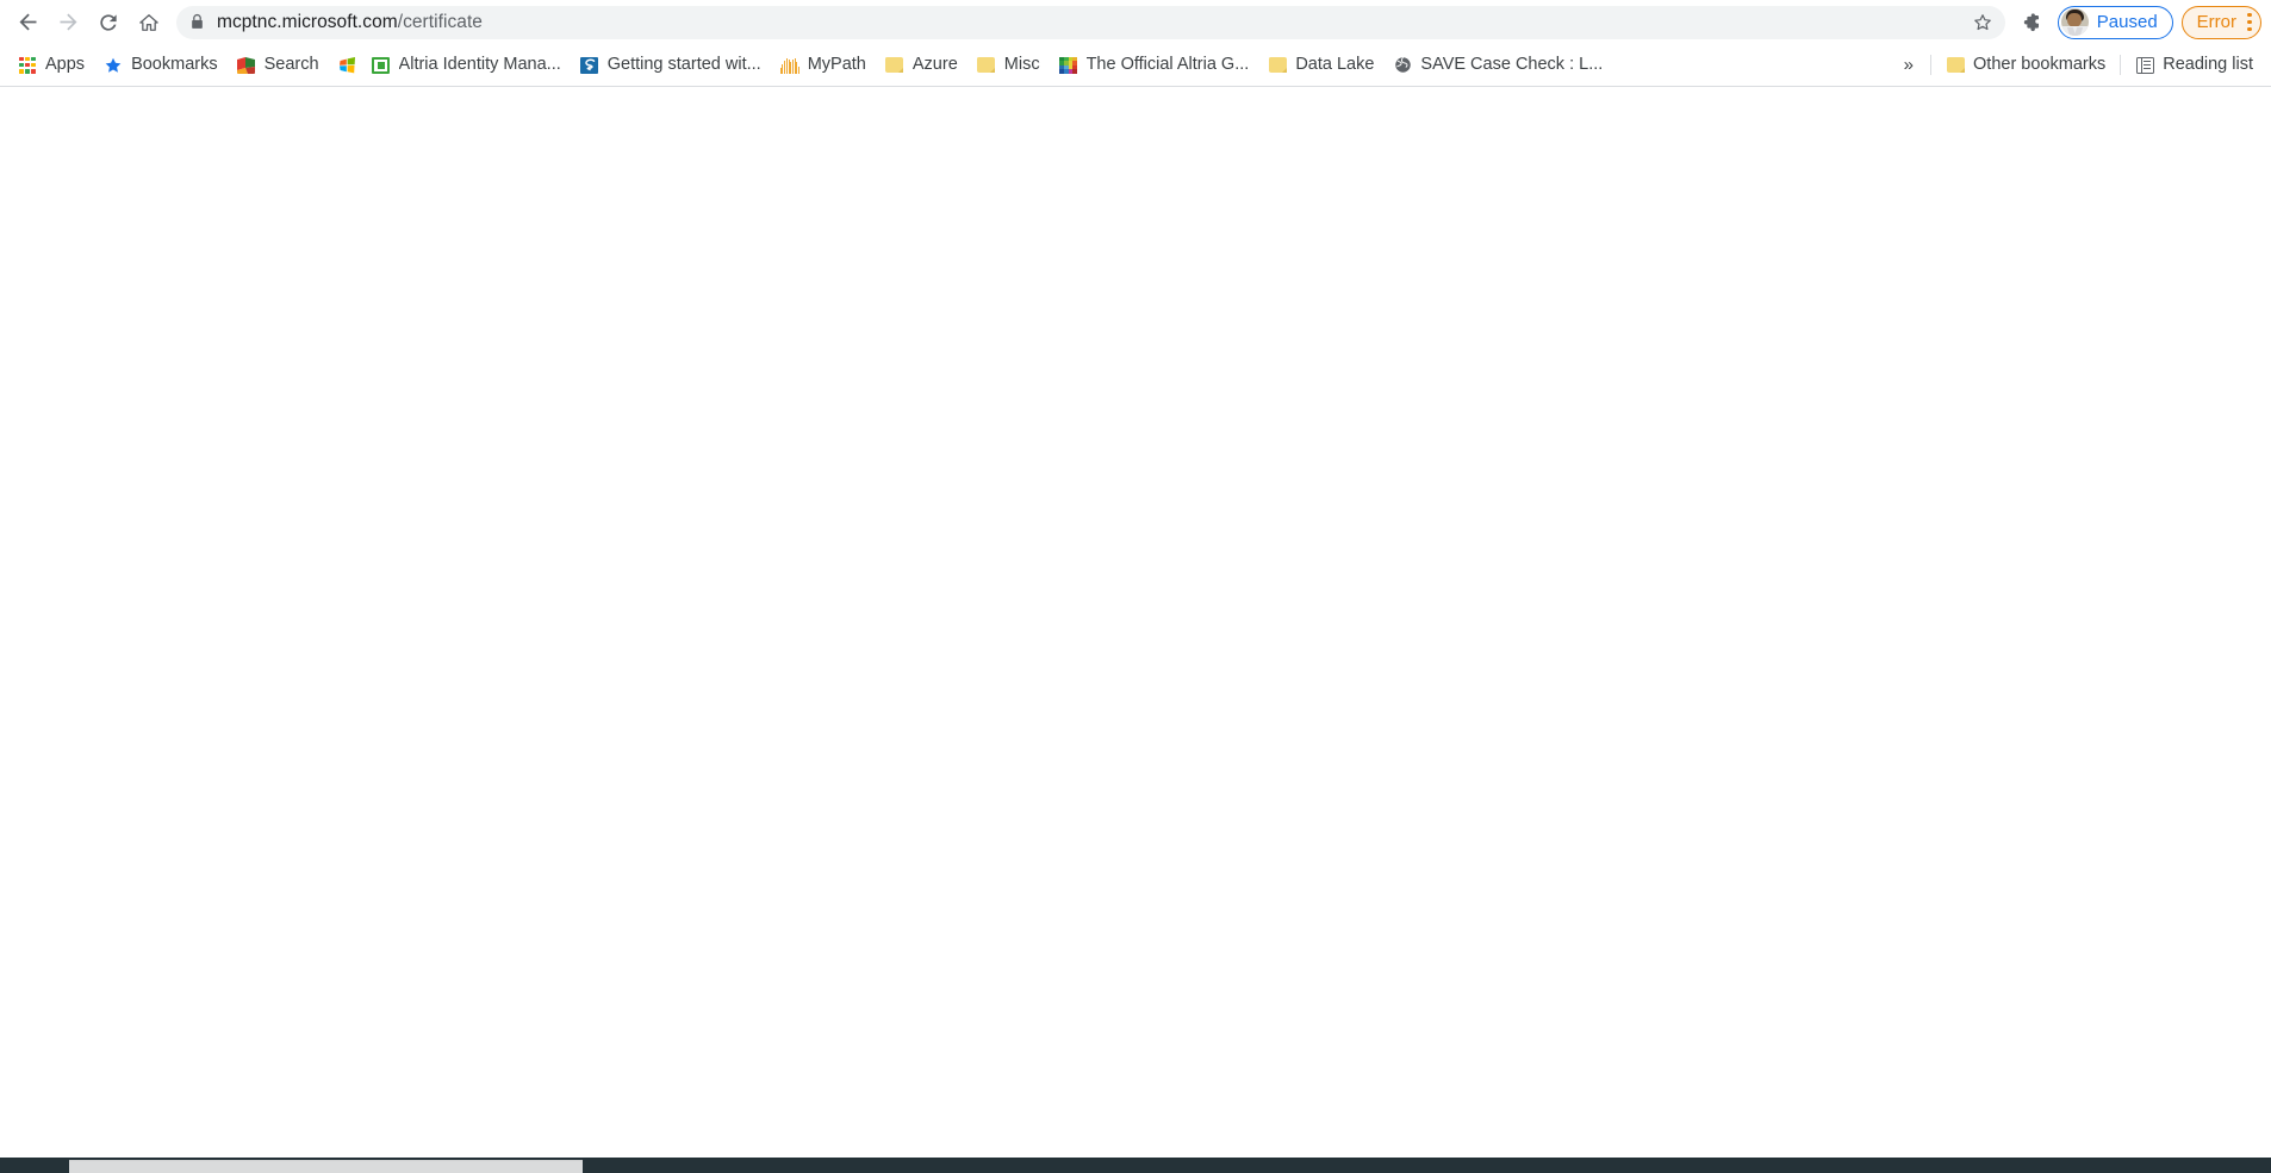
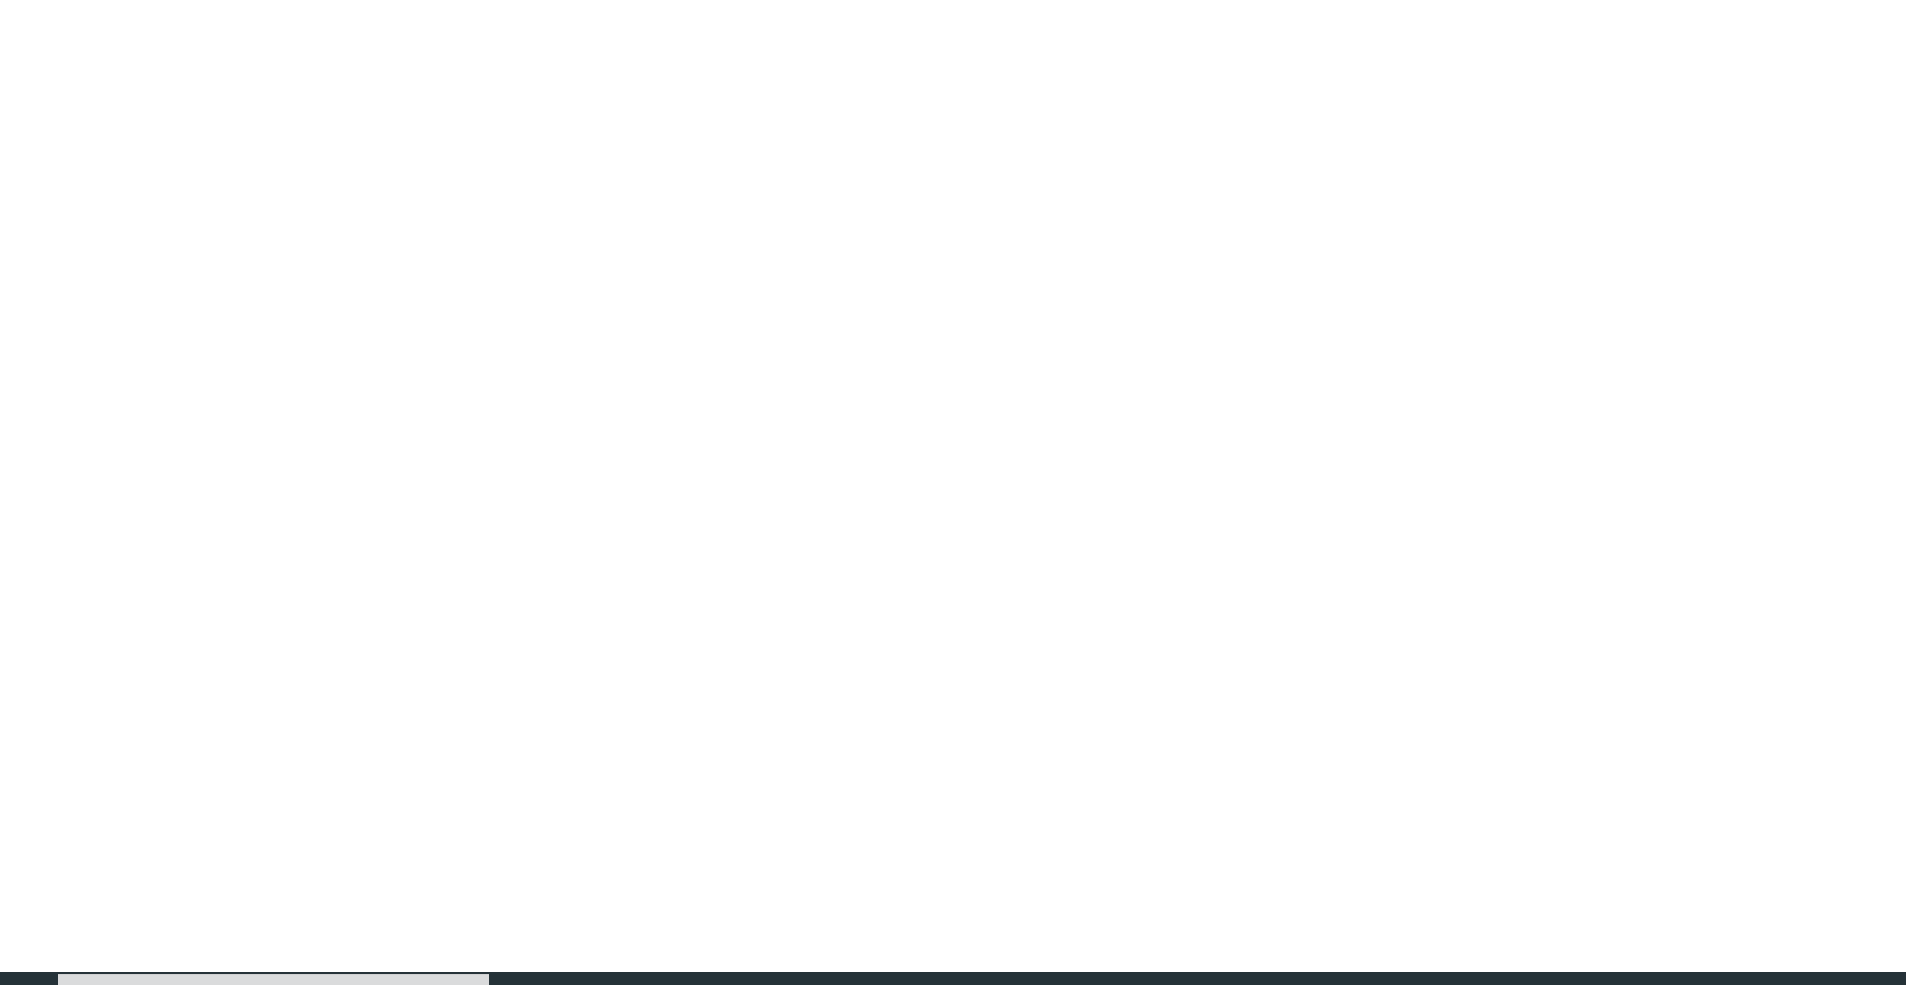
- mcptnc.microsoft.com/certificate
- Paused
- Error
- Apps
- Bookmarks
- Search
- Altria Identity Mana...
- Getting started wit...
- MyPath
- Azure
- Misc
- The Official Altria G...
- Data Lake
- SAVE Case Check : L...
- »
- Other bookmarks
- Reading list
